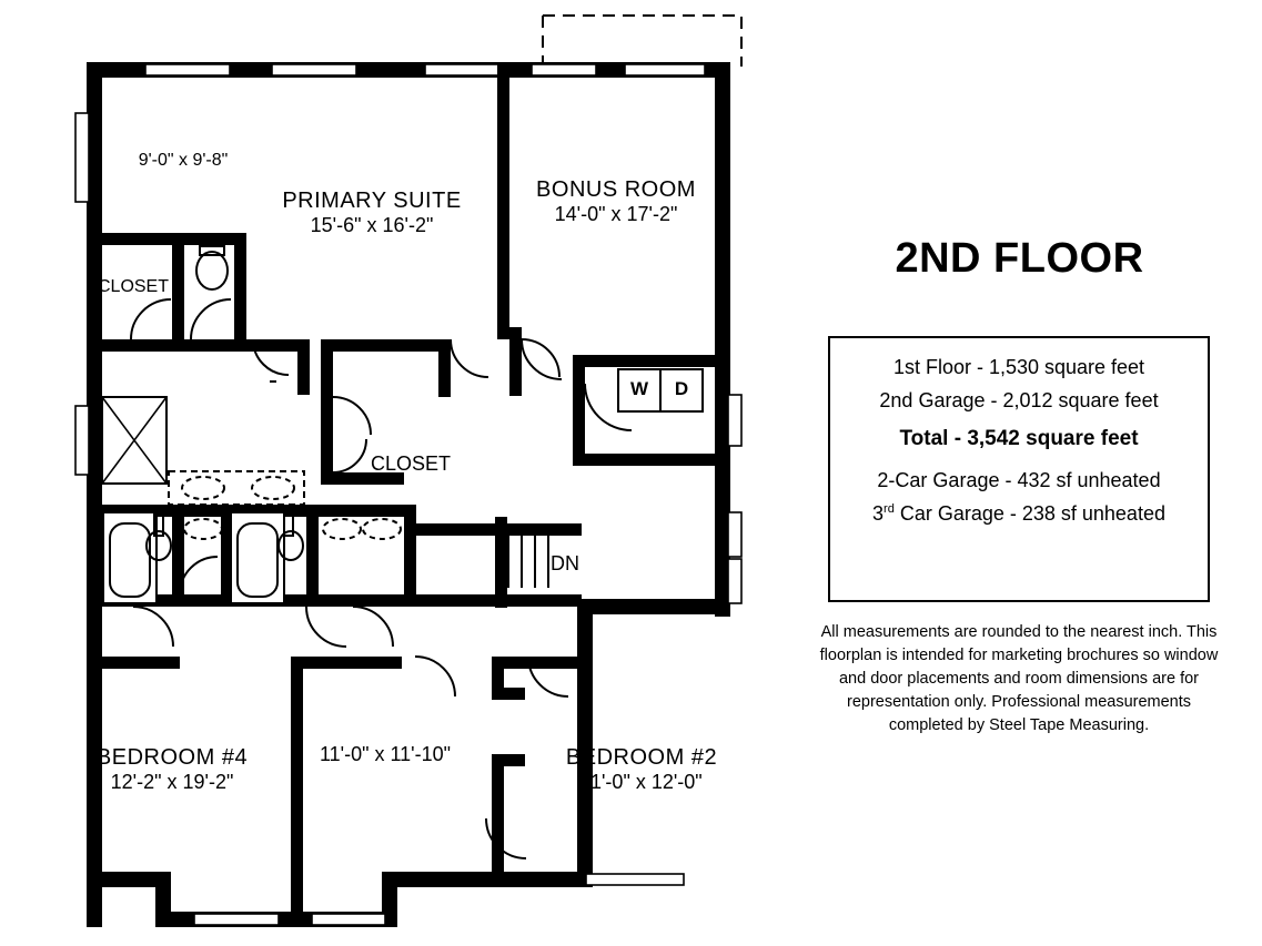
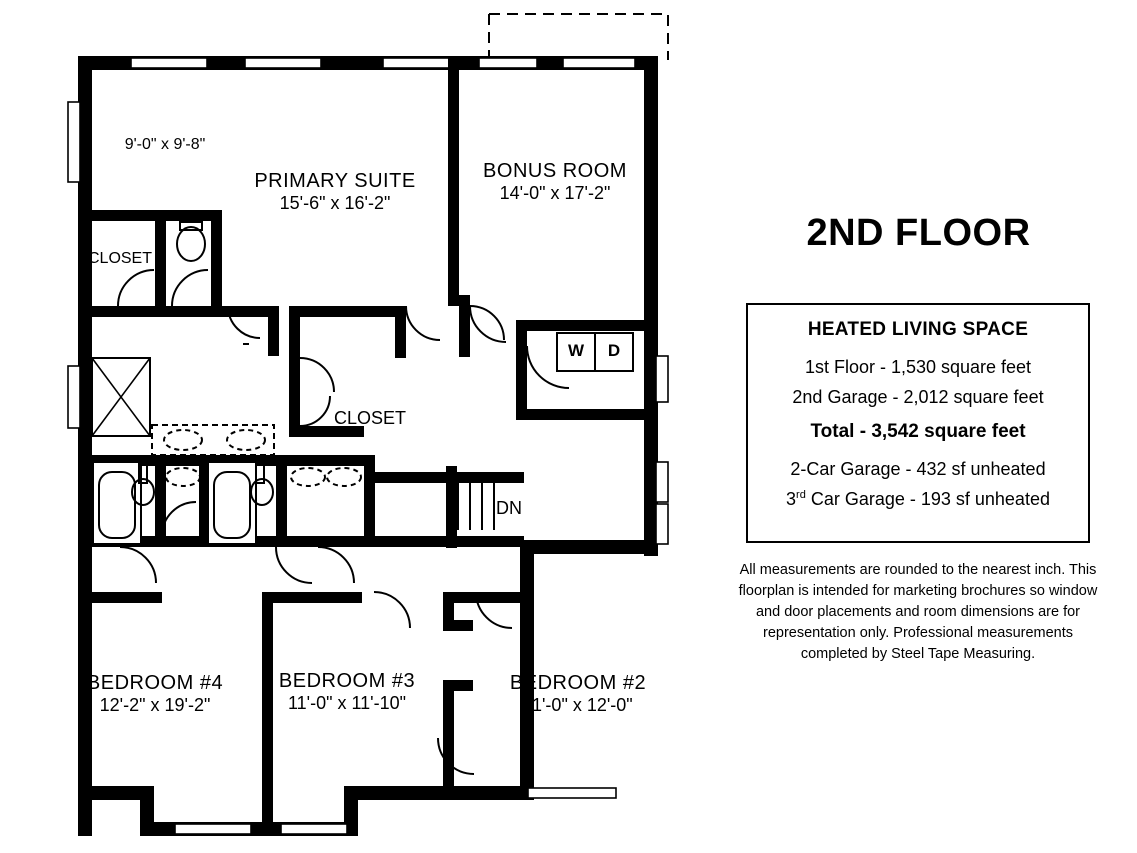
  9'-0" x 9'-8"
  PRIMARY SUITE
  15'-6" x 16'-2"
  BONUS ROOM
  14'-0" x 17'-2"
  CLOSET
  CLOSET
  BEDROOM #4
  12'-2" x 19'-2"
+ BEDROOM #3
  11'-0" x 11'-10"
  BEDROOM #2
  11'-0" x 12'-0"
  DN
  W
  D
  2ND FLOOR
+ HEATED LIVING SPACE
  1st Floor - 1,530 square feet
  2nd Garage - 2,012 square feet
  Total - 3,542 square feet
  2-Car Garage - 432 sf unheated
- 3rd Car Garage - 238 sf unheated
+ 3rd Car Garage - 193 sf unheated
  All measurements are rounded to the nearest inch. This floorplan is intended for marketing brochures so window and door placements and room dimensions are for representation only. Professional measurements completed by Steel Tape Measuring.
